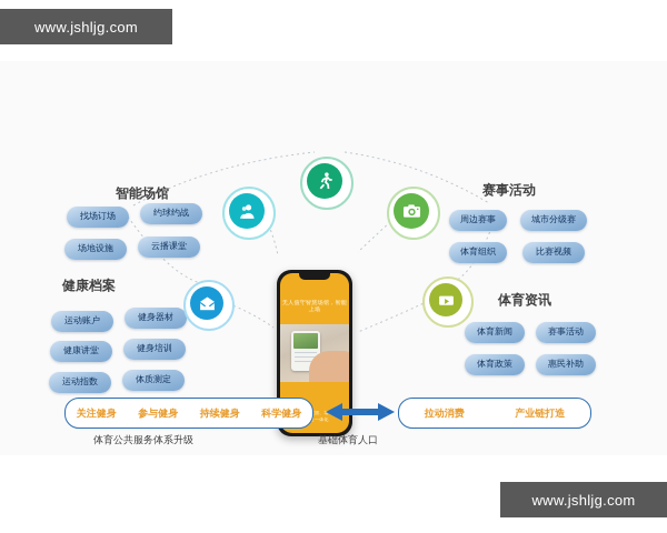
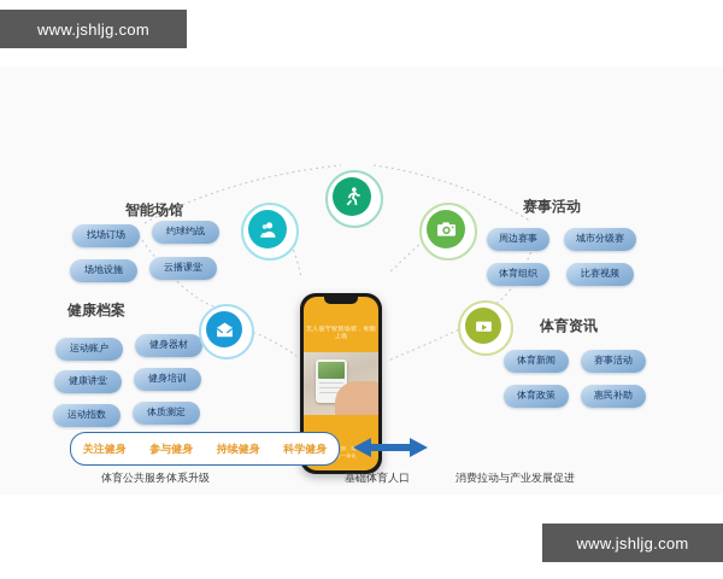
  www.jshljg.com
  智能场馆
  健康档案
  赛事活动
  体育资讯
  找场订场
  约球约战
  场地设施
  云播课堂
  运动账户
  健身器材
  健康讲堂
  健身培训
  运动指数
  体质测定
  周边赛事
  城市分级赛
  体育组织
  比赛视频
  体育新闻
  赛事活动
  体育政策
  惠民补助
  关注健身
  参与健身
  持续健身
  科学健身
- 拉动消费
- 产业链打造
  体育公共服务体系升级
  基础体育人口
+ 消费拉动与产业发展促进
  www.jshljg.com
